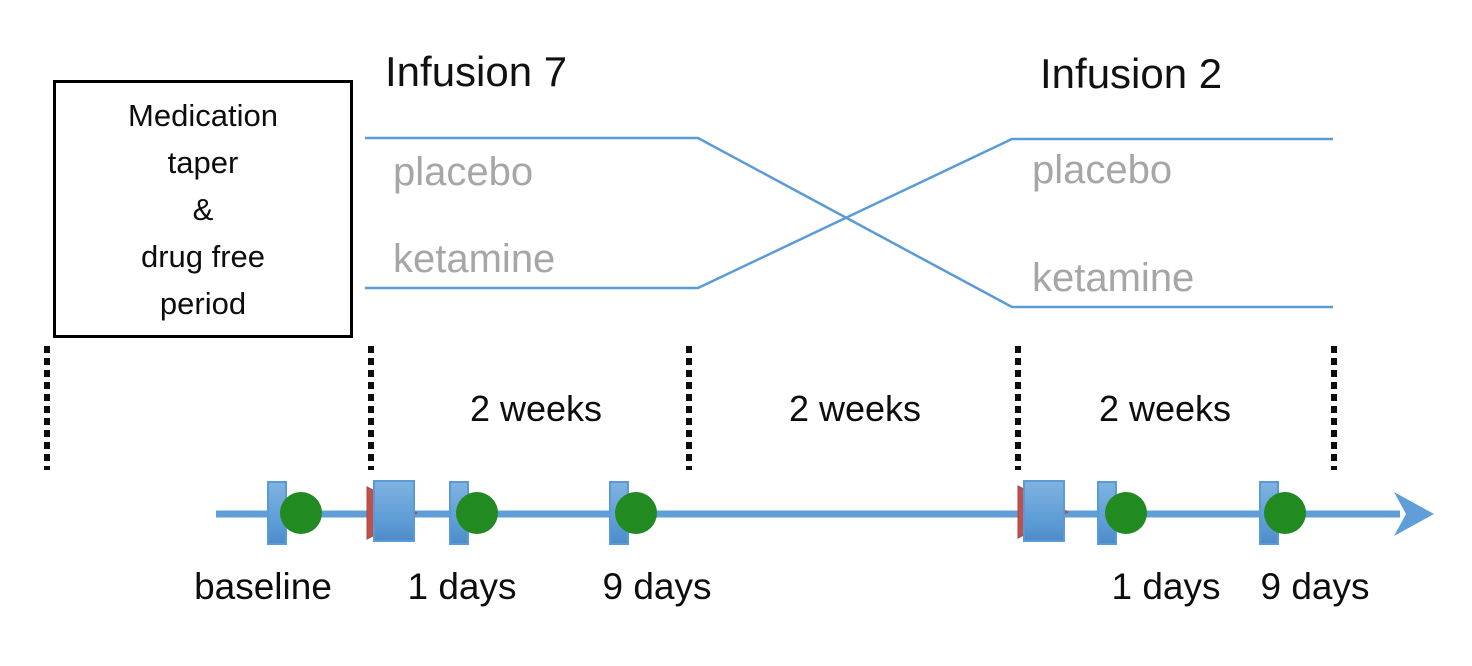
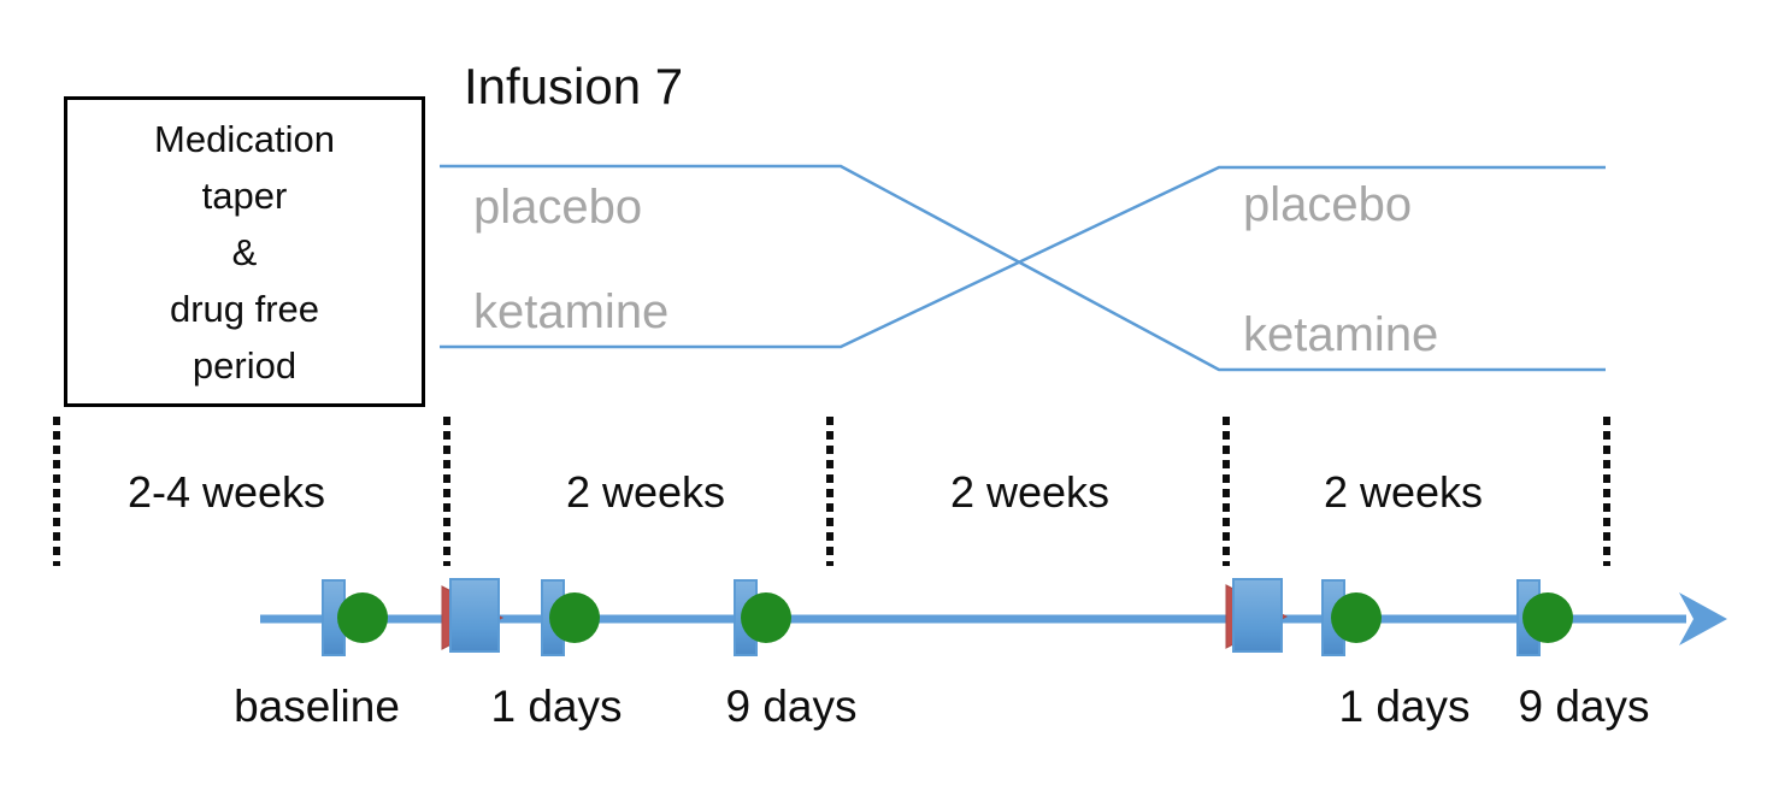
  Medication
  taper
  &
  drug free
  period
  Infusion 7
- Infusion 2
  placebo
  ketamine
  placebo
  ketamine
+ 2-4 weeks
  2 weeks
  2 weeks
  2 weeks
  baseline
  1 days
  9 days
  1 days
  9 days
